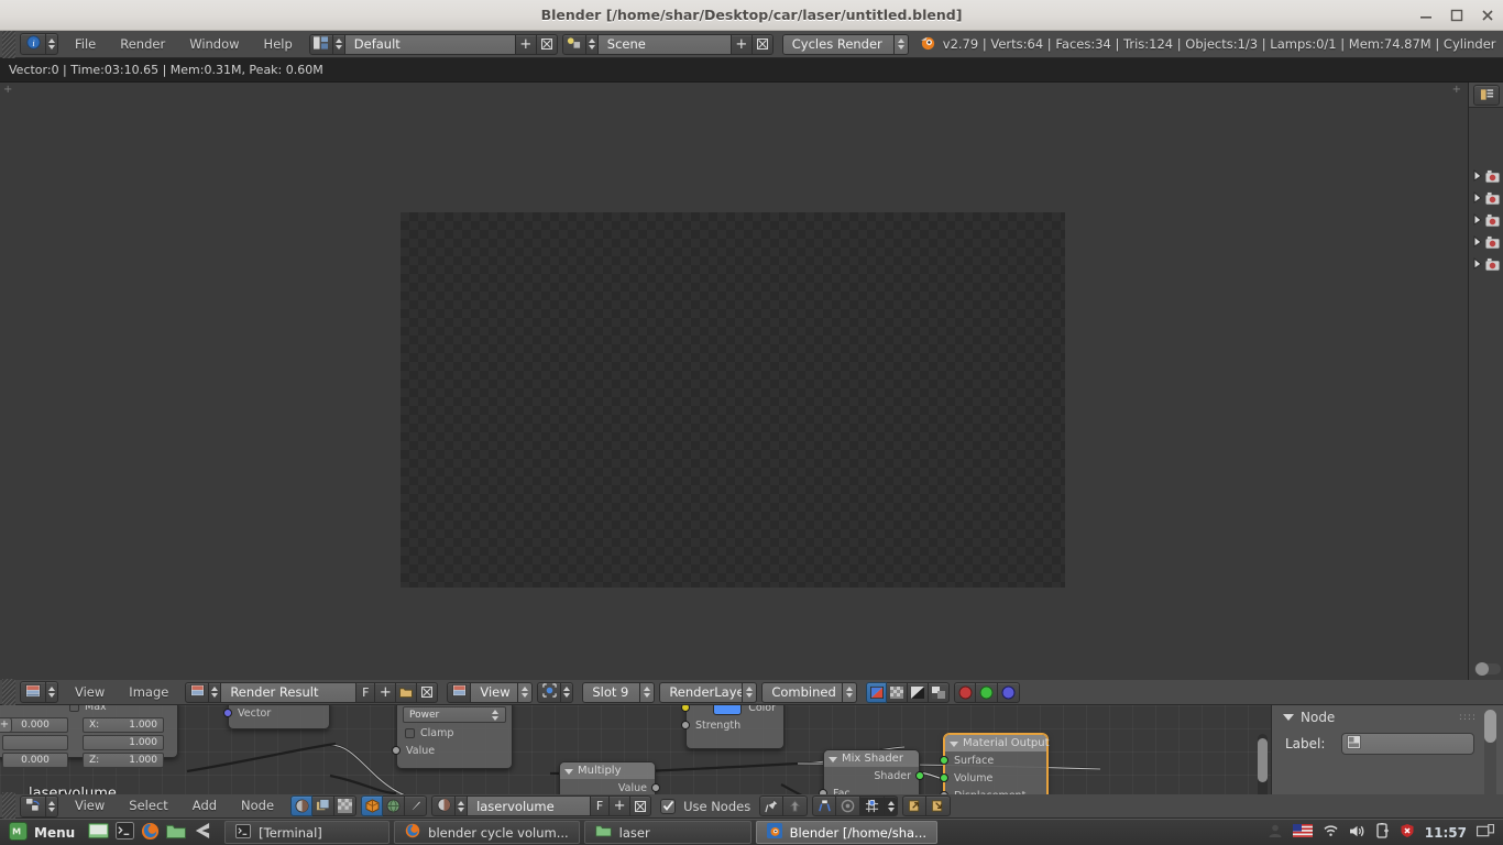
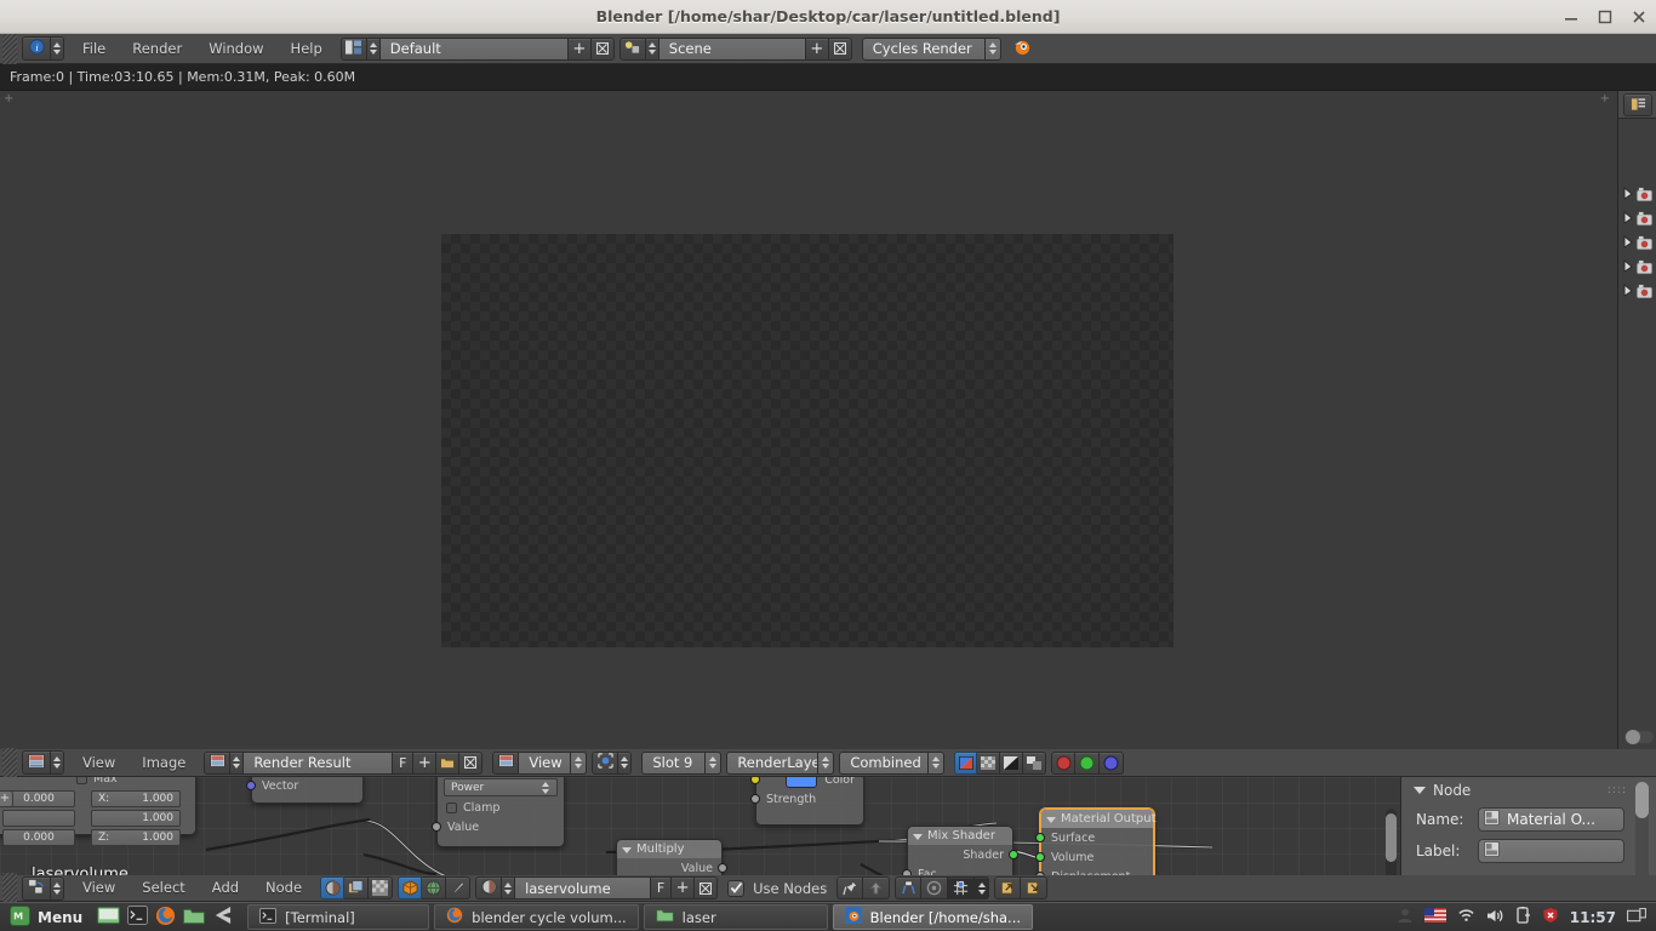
  Blender [/home/shar/Desktop/car/laser/untitled.blend]
  i
  File
  Render
  Window
  Help
  Default
  +
  Scene
  +
  Cycles Render
- v2.79 | Verts:64 | Faces:34 | Tris:124 | Objects:1/3 | Lamps:0/1 | Mem:74.87M | Cylinder
- Vector:0 | Time:03:10.65 | Mem:0.31M, Peak: 0.60M
+ Frame:0 | Time:03:10.65 | Mem:0.31M, Peak: 0.60M
  +
  +
  View
  Image
  Render Result
  F
  +
  View
  Slot 9
  RenderLaye
  Combined
  Max
  0.000
  0.000
  X:
  1.000
  1.000
  Z:
  1.000
  +
  Vector
  Power
  Clamp
  Value
  Multiply
  Value
  Color
  Strength
  Mix Shader
  Shader
  Fac
  Material Output
  Surface
  Volume
  Node
  ::::
+ Name:
+ Material O...
  Label:
  View
  Select
  Add
  Node
  laservolume
  F
  +
  Use Nodes
  Menu
  [Terminal]
  blender cycle volum...
  laser
  Blender [/home/sha...
  11:57
